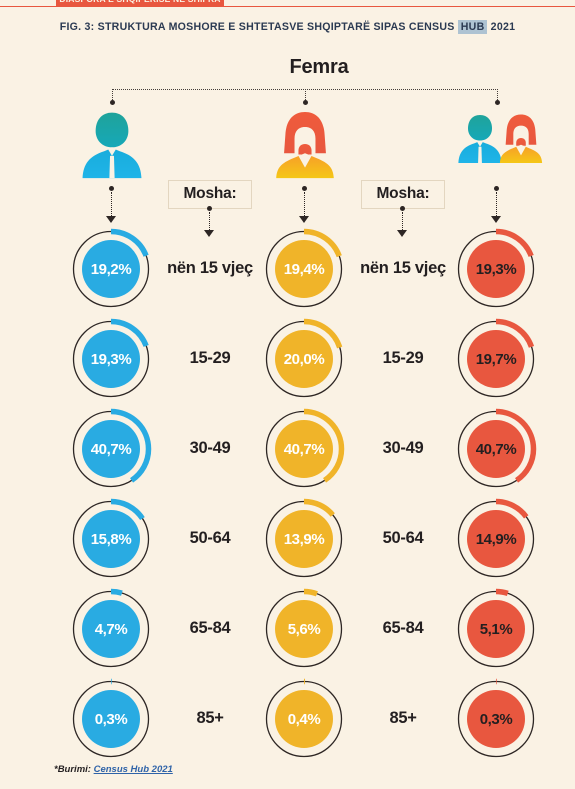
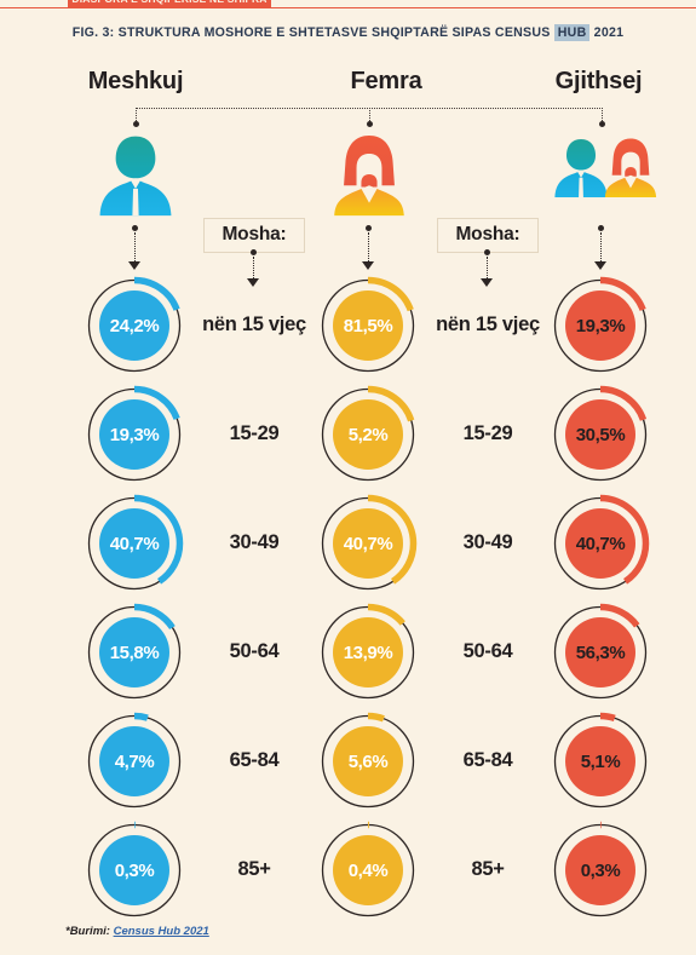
  FIG. 3: STRUKTURA MOSHORE E SHTETASVE SHQIPTARË SIPAS CENSUS HUB 2021
+ Meshkuj
  Femra
+ Gjithsej
  Mosha:
  Mosha:
- 19,2%
+ 24,2%
- 19,4%
+ 81,5%
  19,3%
  nën 15 vjeç
  nën 15 vjeç
  19,3%
- 20,0%
+ 5,2%
- 19,7%
+ 30,5%
  15-29
  15-29
  40,7%
  40,7%
  40,7%
  30-49
  30-49
  15,8%
  13,9%
- 14,9%
+ 56,3%
  50-64
  50-64
  4,7%
  5,6%
  5,1%
  65-84
  65-84
  0,3%
  0,4%
  0,3%
  85+
  85+
  *Burimi: Census Hub 2021
